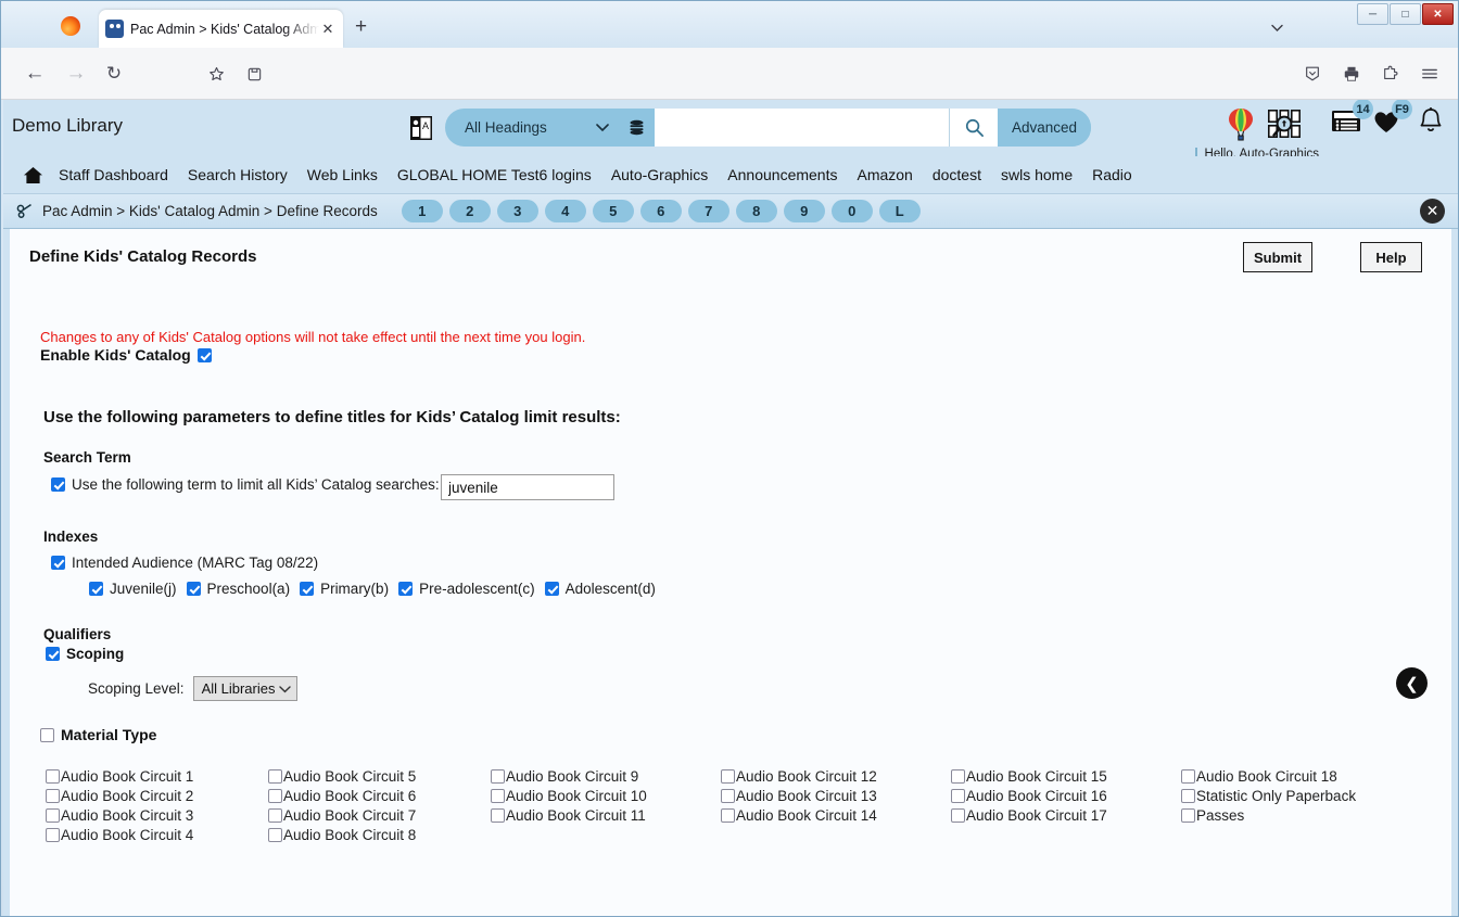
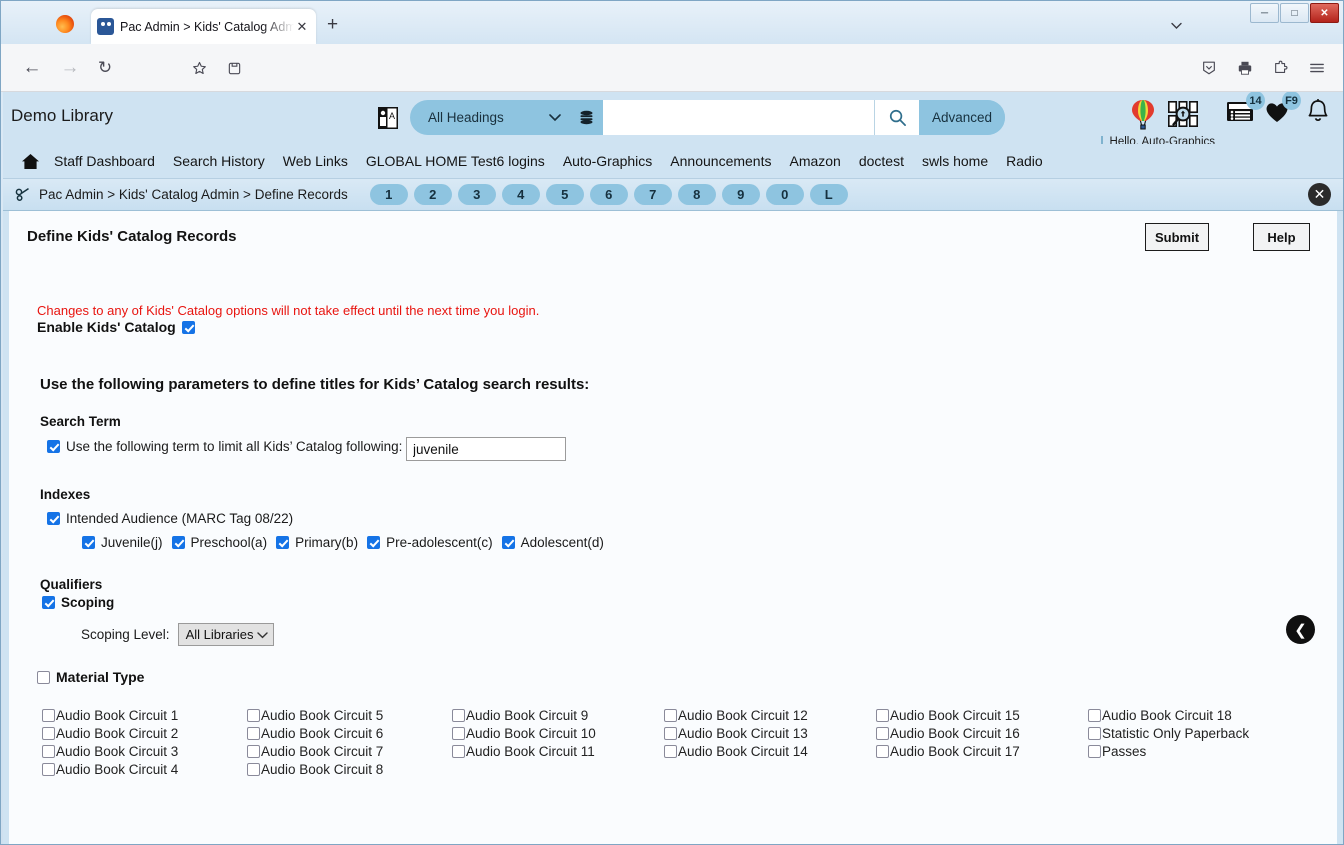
  Pac Admin > Kids' Catalog Adm
  ✕
  +
  ─
  □
  ✕
  ←
  →
  ↻
  Demo Library
  A
  All Headings
  Advanced
  14
  F9
  Hello, Auto-Graphics
  Staff Dashboard
  Search History
  Web Links
  GLOBAL HOME Test6 logins
  Auto-Graphics
  Announcements
  Amazon
  doctest
  swls home
  Radio
  Pac Admin > Kids' Catalog Admin > Define Records
  1
  2
  3
  4
  5
  6
  7
  8
  9
  0
  L
  ✕
  Define Kids' Catalog Records
  Submit
  Help
  Changes to any of Kids' Catalog options will not take effect until the next time you login.
  Enable Kids' Catalog
- Use the following parameters to define titles for Kids’ Catalog limit results:
+ Use the following parameters to define titles for Kids’ Catalog search results:
  Search Term
- Use the following term to limit all Kids’ Catalog searches:
+ Use the following term to limit all Kids’ Catalog following:
  juvenile
  Indexes
  Intended Audience (MARC Tag 08/22)
  Juvenile(j)
  Preschool(a)
  Primary(b)
  Pre-adolescent(c)
  Adolescent(d)
  Qualifiers
  Scoping
  Scoping Level:
  All Libraries
  Material Type
  Audio Book Circuit 1
  Audio Book Circuit 2
  Audio Book Circuit 3
  Audio Book Circuit 4
  Audio Book Circuit 5
  Audio Book Circuit 6
  Audio Book Circuit 7
  Audio Book Circuit 8
  Audio Book Circuit 9
  Audio Book Circuit 10
  Audio Book Circuit 11
  Audio Book Circuit 12
  Audio Book Circuit 13
  Audio Book Circuit 14
  Audio Book Circuit 15
  Audio Book Circuit 16
  Audio Book Circuit 17
  Audio Book Circuit 18
  Statistic Only Paperback
  Passes
  ❮
